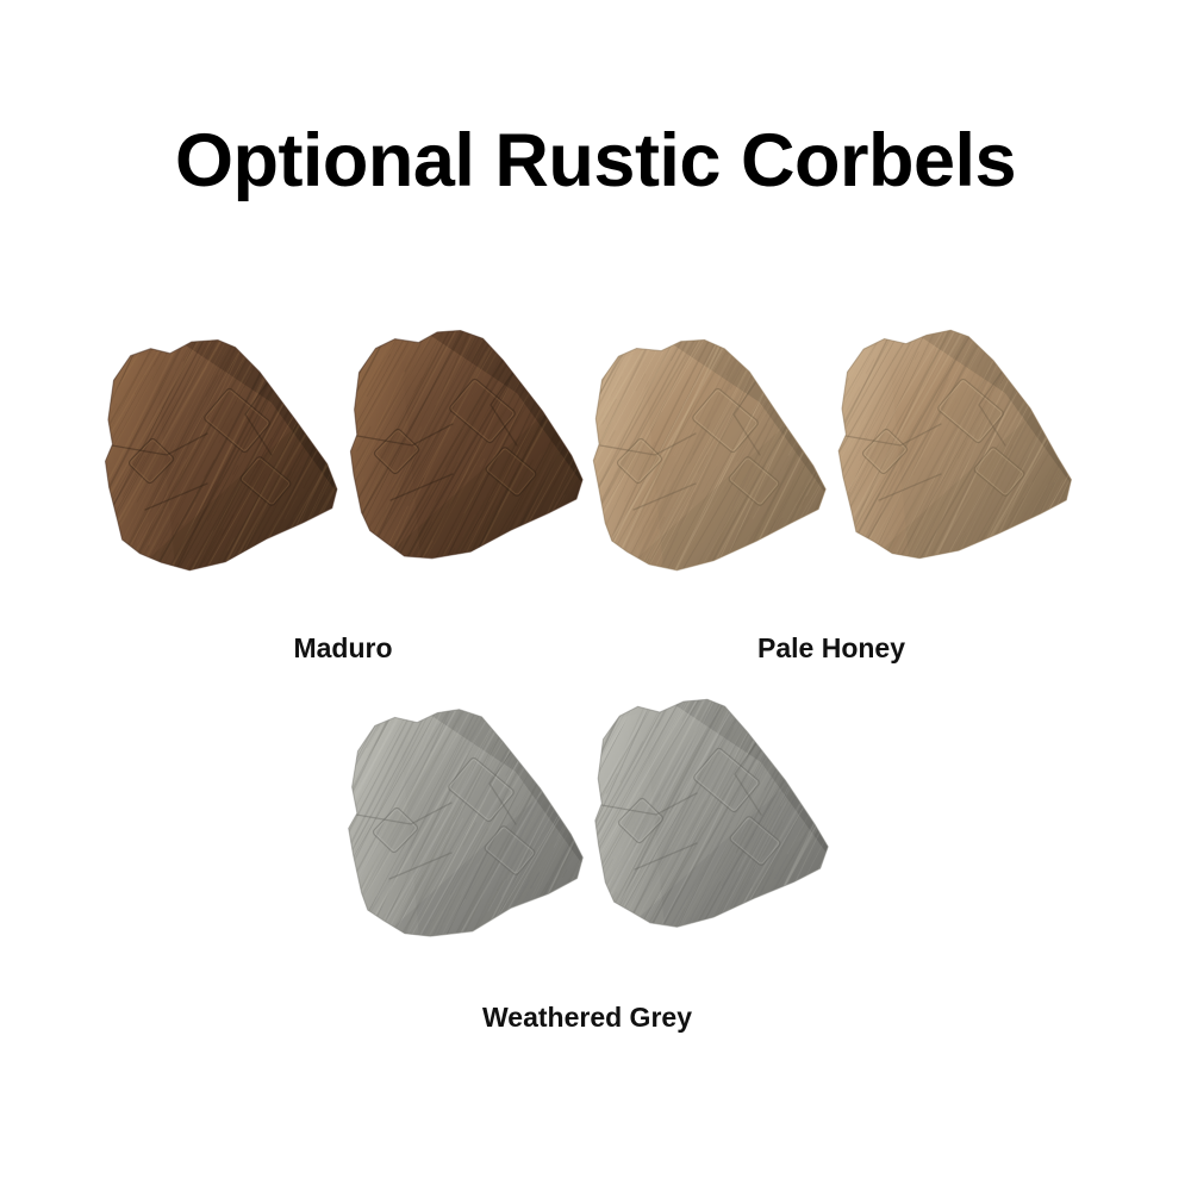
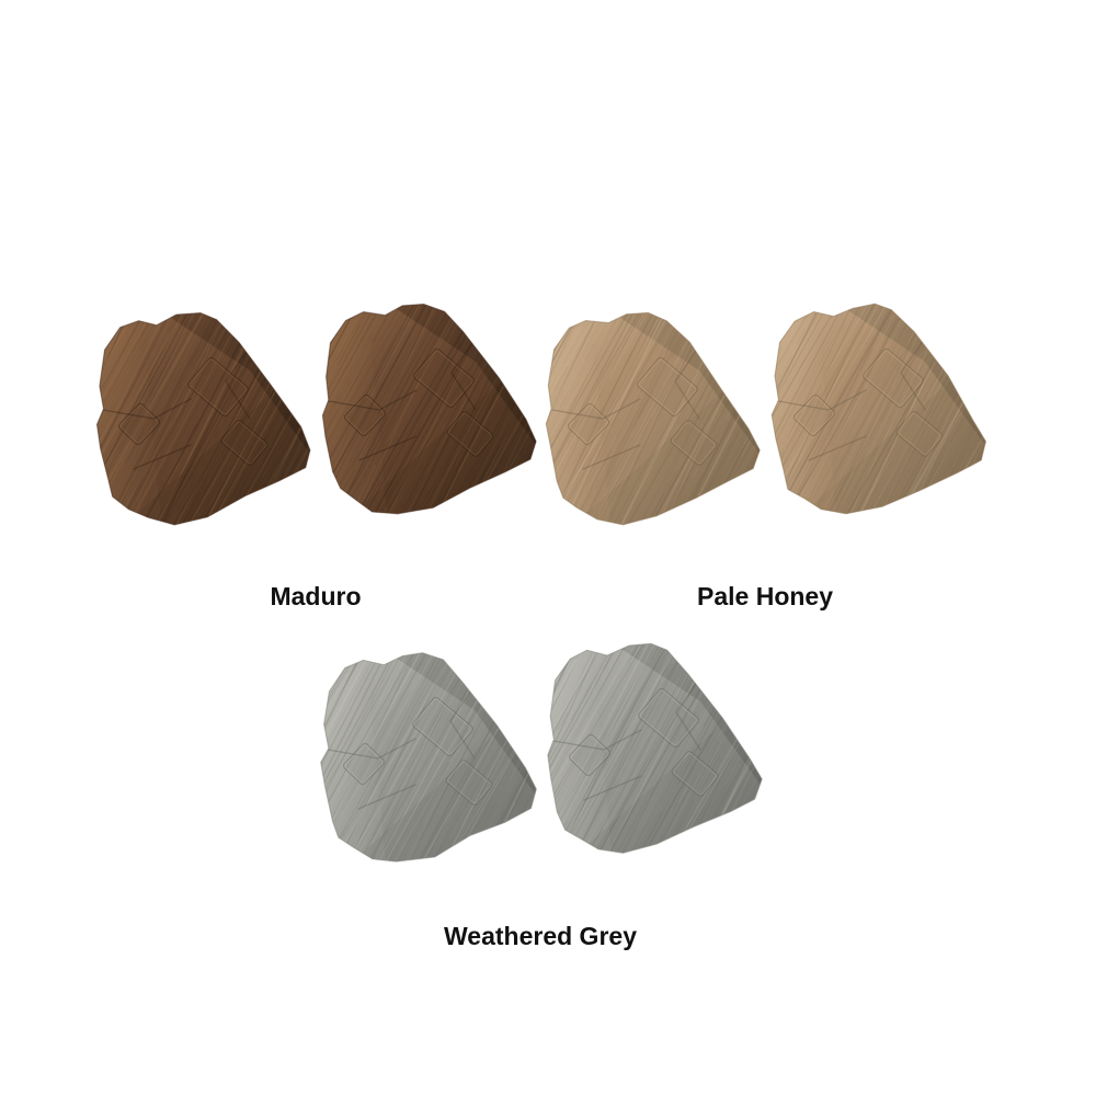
- Optional Rustic Corbels
  Maduro
  Pale Honey
  Weathered Grey
